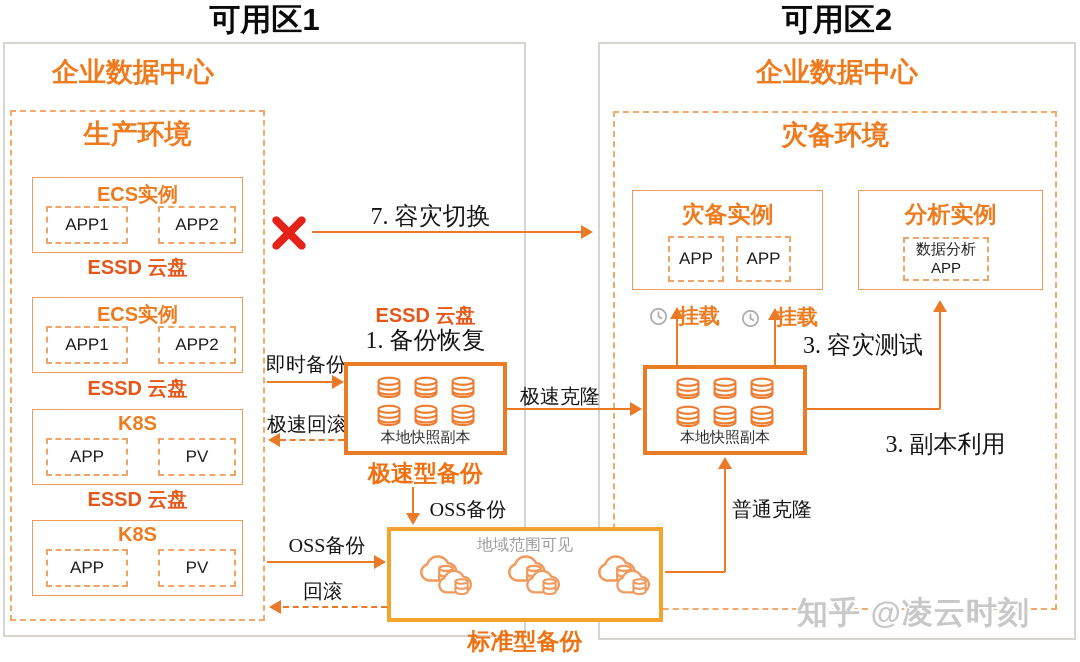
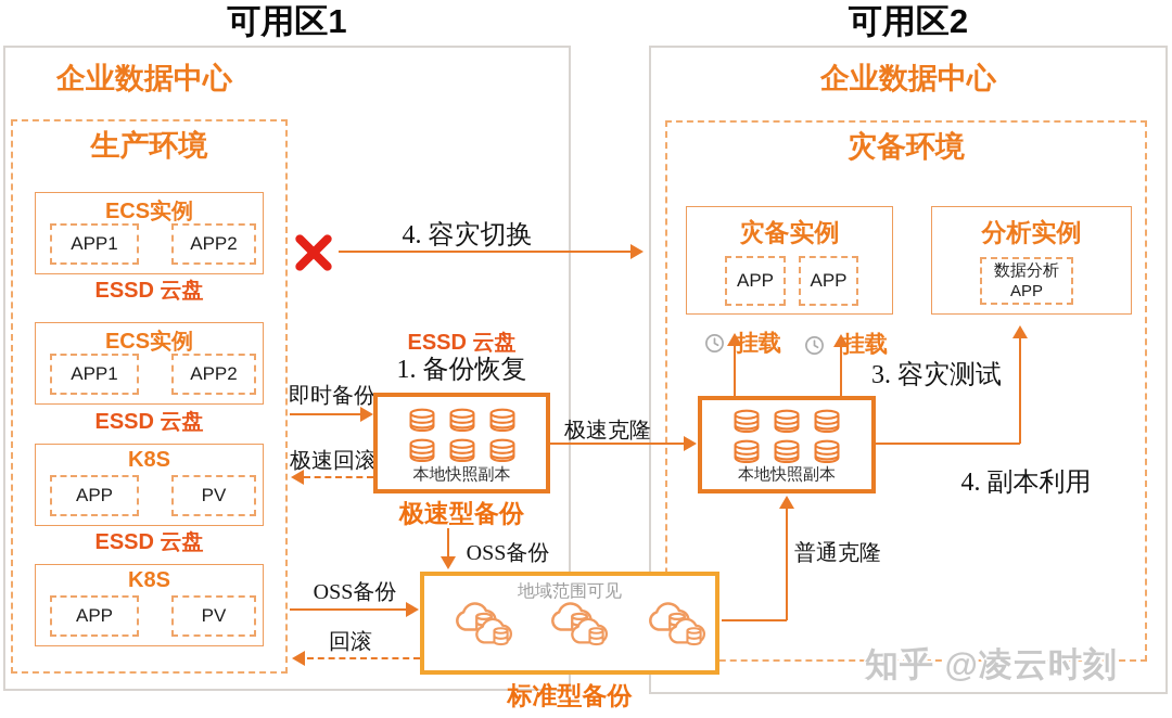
  可用区1
  可用区2
  企业数据中心
  生产环境
  ECS实例
  APP1
  APP2
  ESSD 云盘
  ECS实例
  APP1
  APP2
  ESSD 云盘
  K8S
  APP
  PV
  ESSD 云盘
  K8S
  APP
  PV
  企业数据中心
  灾备环境
  灾备实例
  APP
  APP
  分析实例
  数据分析
  APP
  即时备份
  极速回滚
  OSS备份
  回滚
- 7. 容灾切换
+ 4. 容灾切换
  ESSD 云盘
  1. 备份恢复
  OSS备份
  本地快照副本
  极速型备份
  极速克隆
  地域范围可见
  标准型备份
  普通克隆
  挂载
  挂载
  3. 容灾测试
- 3. 副本利用
+ 4. 副本利用
  本地快照副本
  知乎 @凌云时刻
